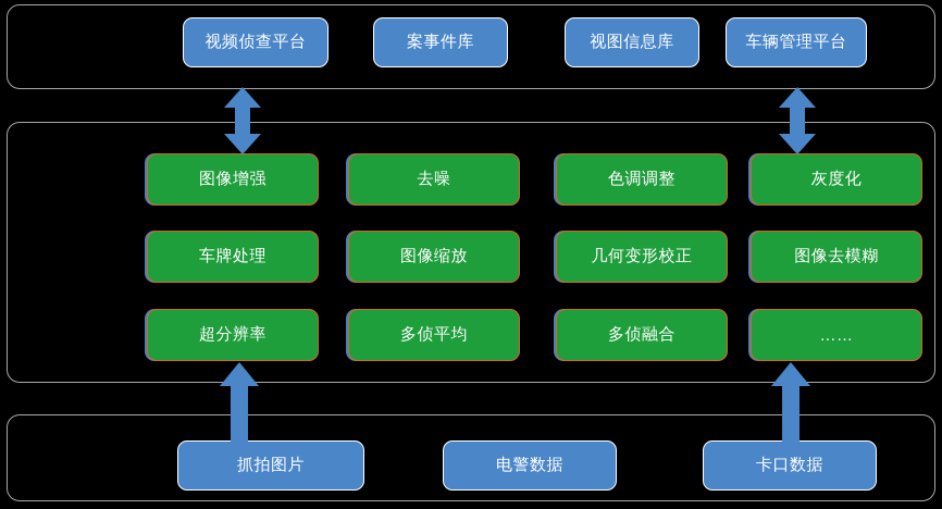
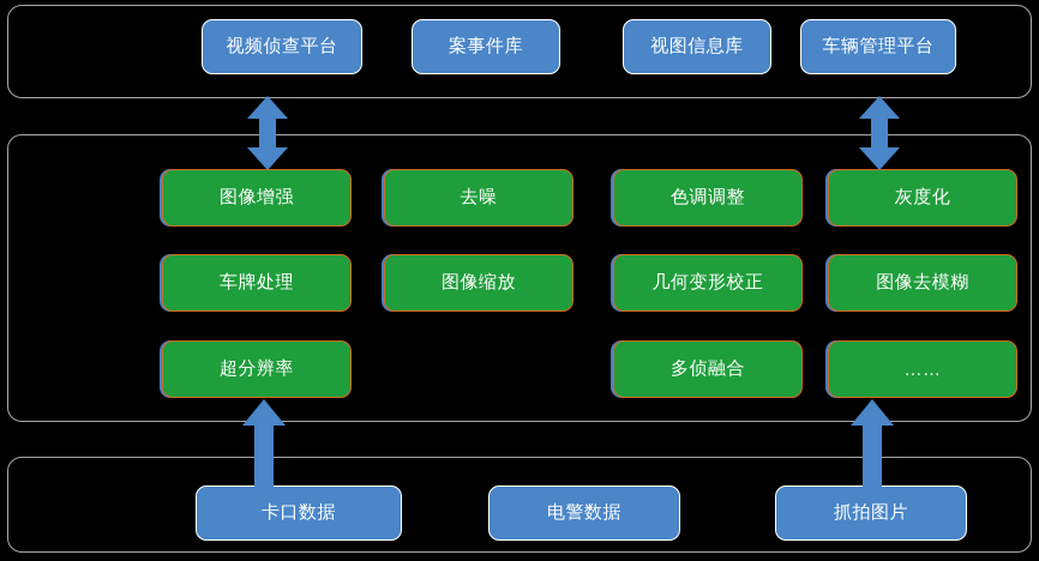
  视频侦查平台
  案事件库
  视图信息库
  车辆管理平台
  图像增强
  去噪
  色调调整
  灰度化
  车牌处理
  图像缩放
  几何变形校正
  图像去模糊
  超分辨率
- 多侦平均
  多侦融合
  ……
- 抓拍图片
+ 卡口数据
  电警数据
- 卡口数据
+ 抓拍图片
